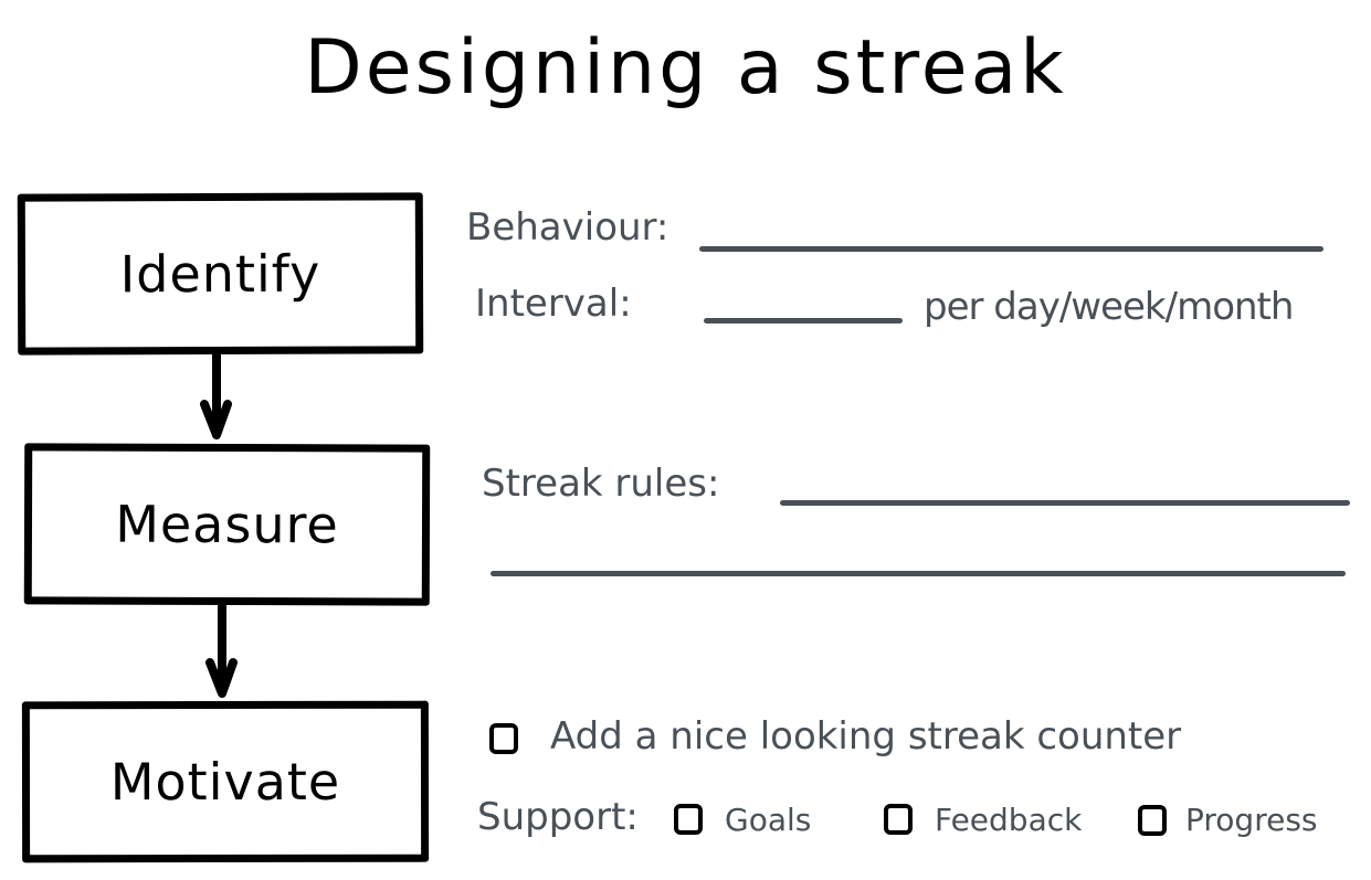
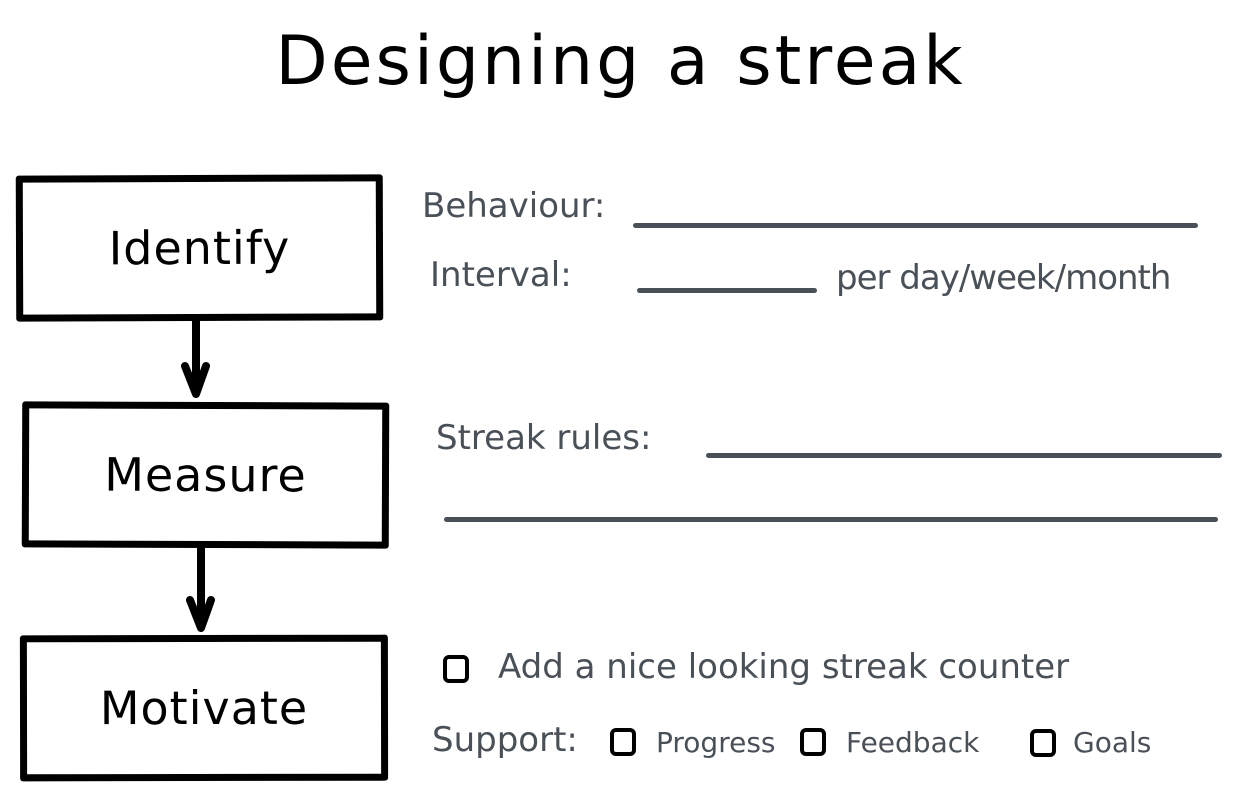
  Designing a streak
  Identify
  Measure
  Motivate
  Behaviour:
  Interval:
  per day/week/month
  Streak rules:
  Add a nice looking streak counter
  Support:
- Goals
+ Progress
  Feedback
- Progress
+ Goals
